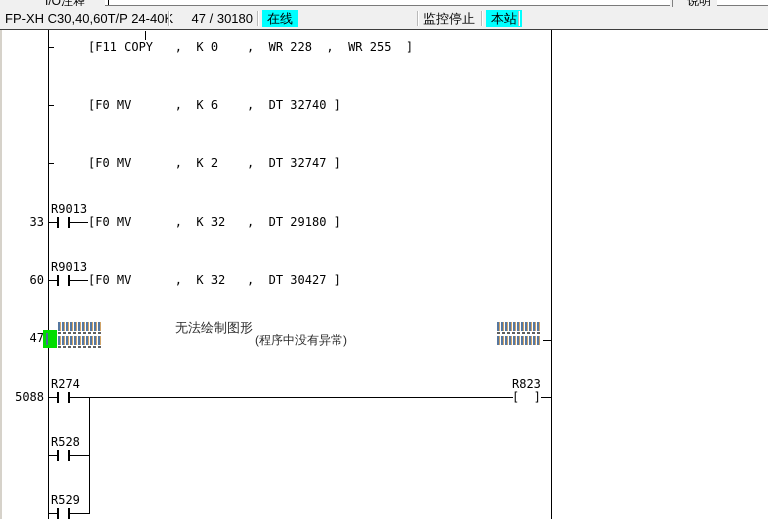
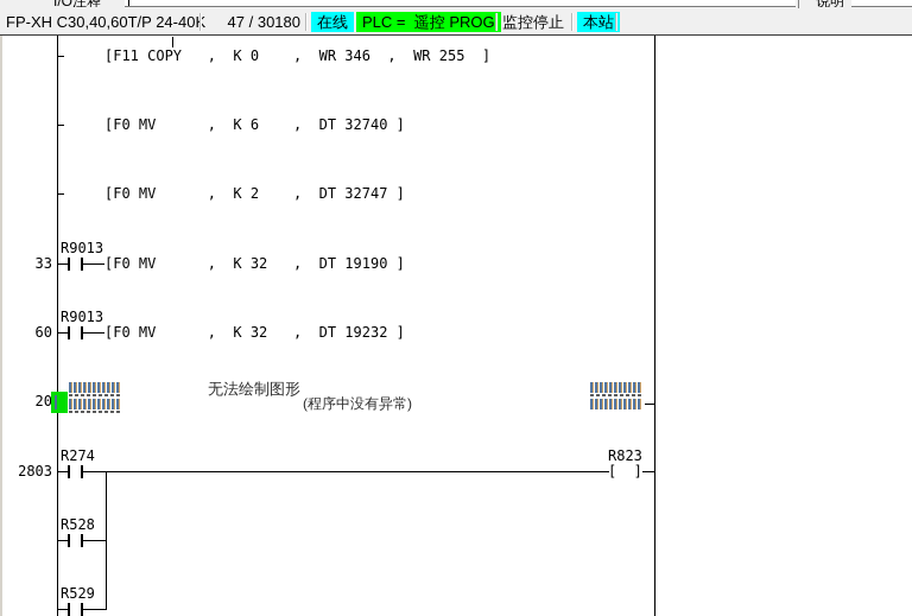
  I/O注释
  说明
  FP-XH C30,40,60T/P 24-40
  47 / 30180
  在线
+ PLC = 遥控 PROG
  监控停止
  本站
- [F11 COPY , K 0 , WR 228 , WR 255 ]
+ [F11 COPY , K 0 , WR 346 , WR 255 ]
  [F0 MV , K 6 , DT 32740 ]
  [F0 MV , K 2 , DT 32747 ]
  33
  R9013
- [F0 MV , K 32 , DT 29180 ]
+ [F0 MV , K 32 , DT 19190 ]
  60
  R9013
- [F0 MV , K 32 , DT 30427 ]
+ [F0 MV , K 32 , DT 19232 ]
- 47
+ 20
  无法绘制图形
  (程序中没有异常)
- 5088
+ 2803
  R274
  R823
  [ ]
  R528
  R529
